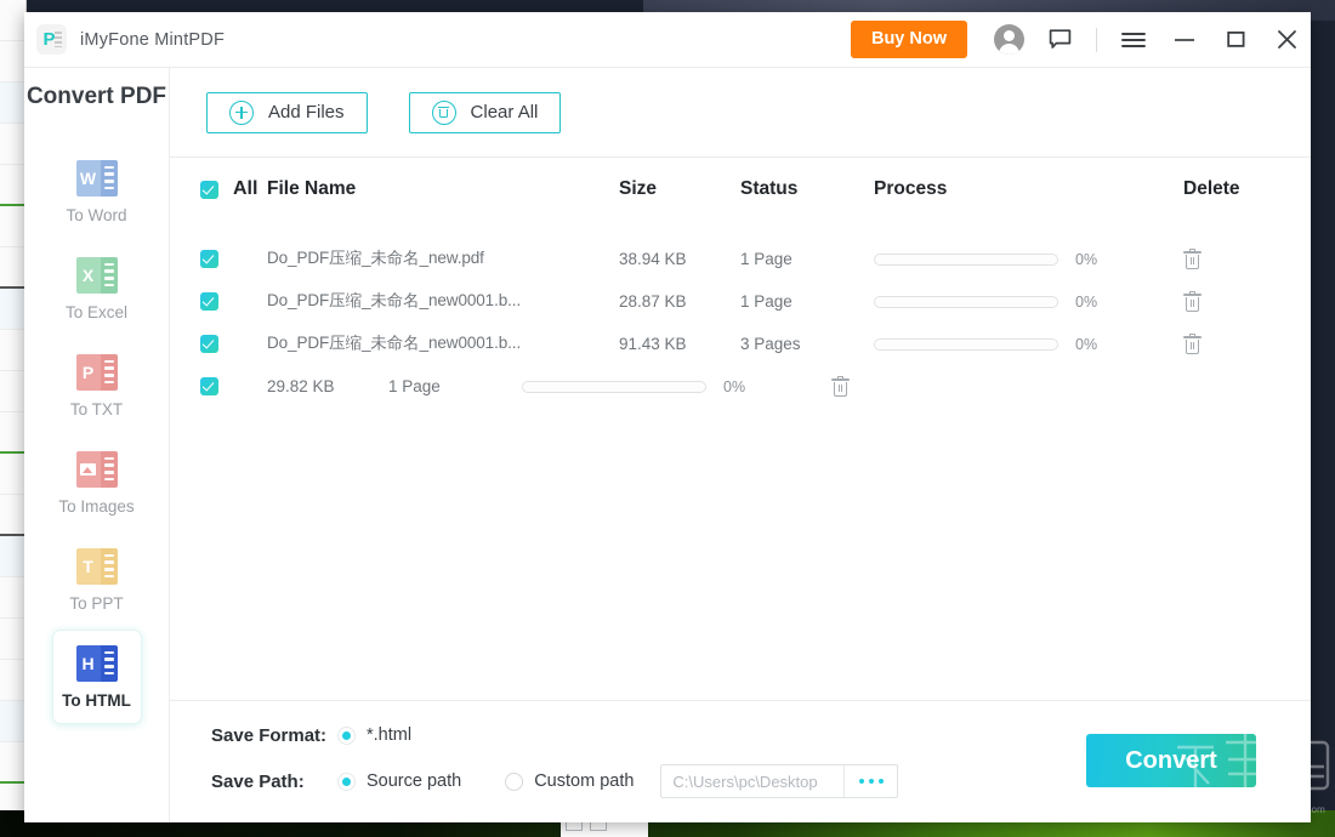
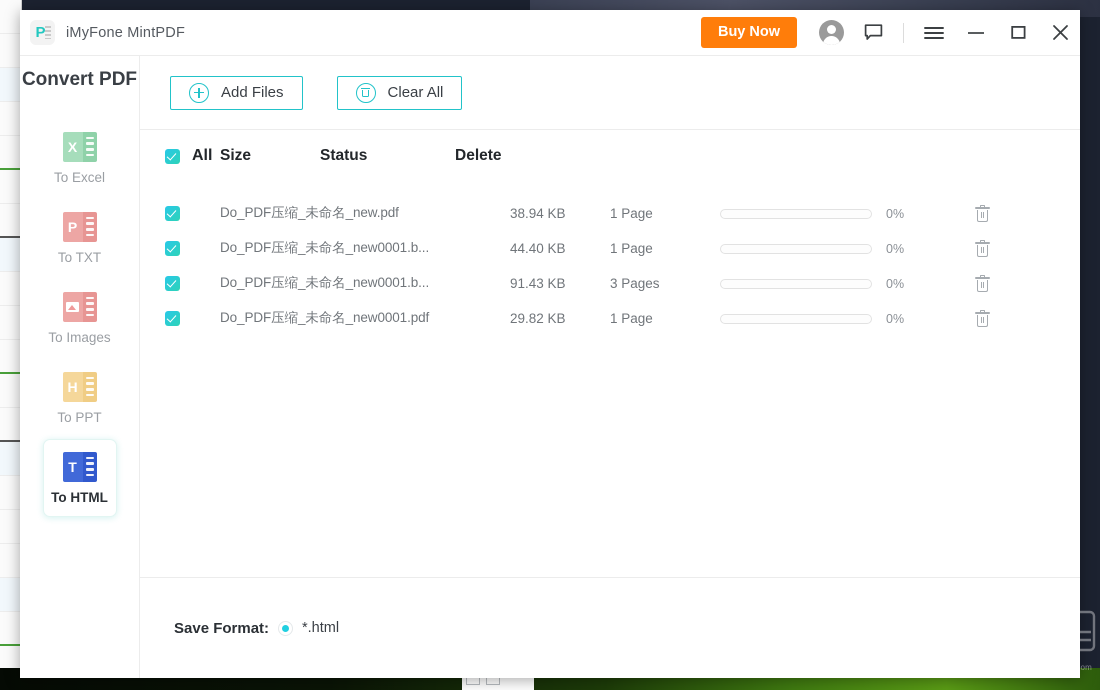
  P
  iMyFone MintPDF
  Buy Now
  Convert PDF
- W
- To Word
  X
  To Excel
  P
  To TXT
  To Images
- T
+ H
  To PPT
- H
+ T
  To HTML
  Add Files
  Clear All
  All
- File Name
  Size
  Status
- Process
  Delete
  Do_PDF压缩_未命名_new.pdf
  38.94 KB
  1 Page
  0%
  Do_PDF压缩_未命名_new0001.b...
- 28.87 KB
+ 44.40 KB
  1 Page
  0%
  Do_PDF压缩_未命名_new0001.b...
  91.43 KB
  3 Pages
  0%
+ Do_PDF压缩_未命名_new0001.pdf
  29.82 KB
  1 Page
  0%
  Save Format:
  *.html
- Save Path:
- Source path
- Custom path
- C:\Users\pc\Desktop
- Convert
  www.xiazaiba.com
